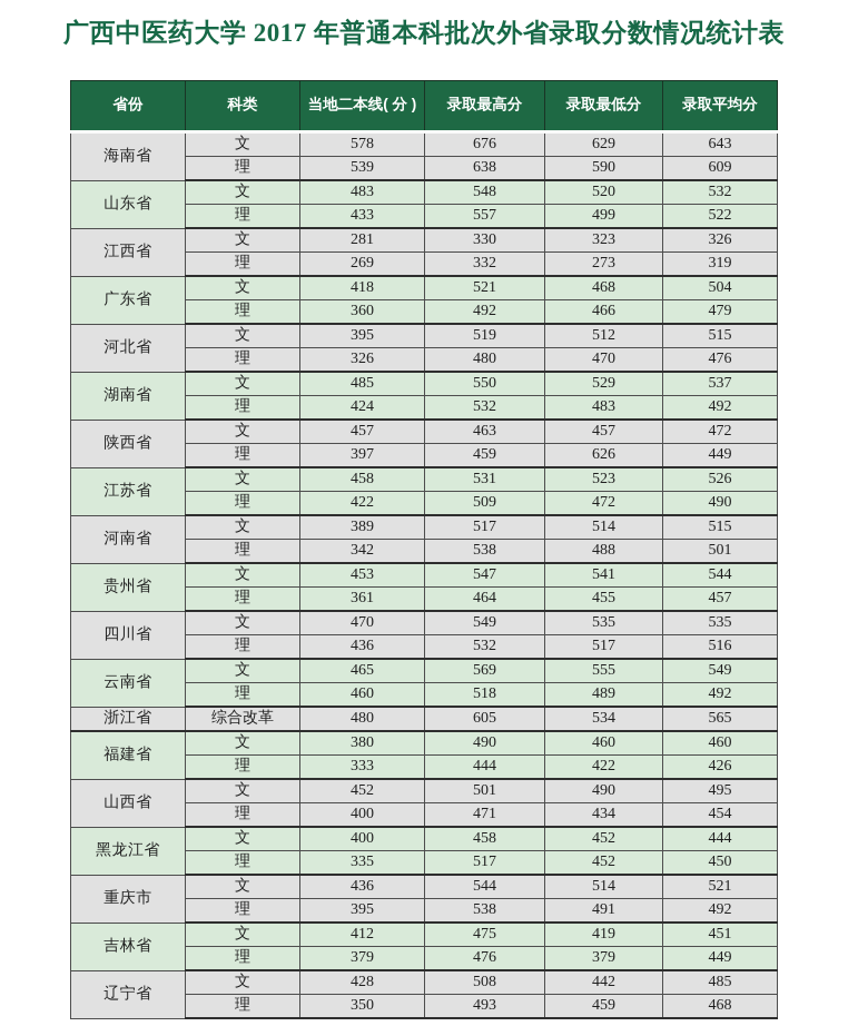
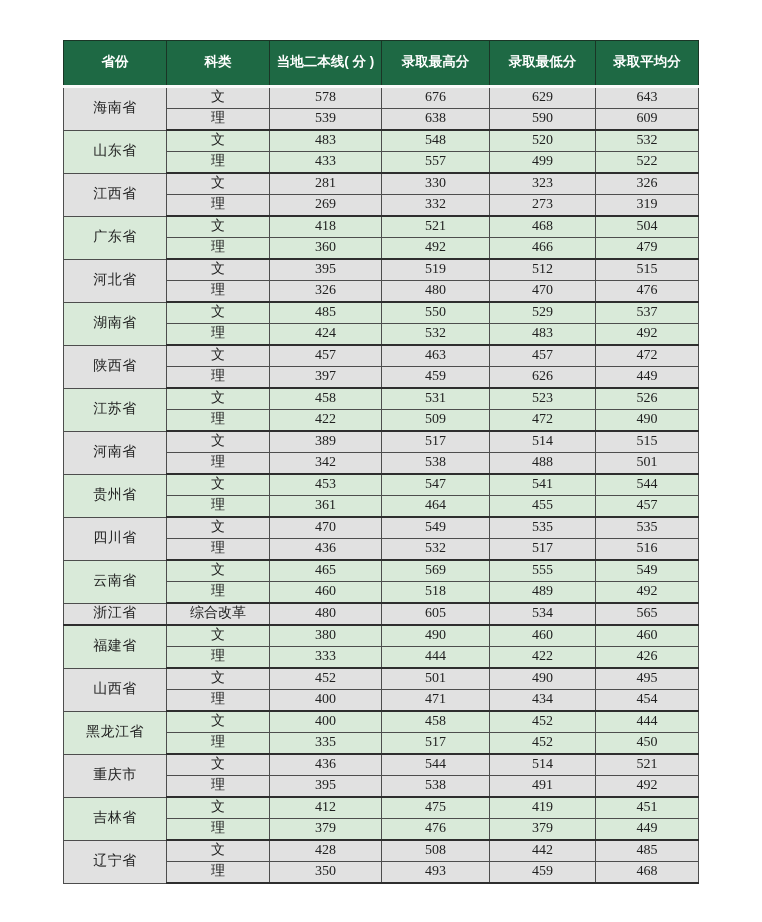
- 广西中医药大学 2017 年普通本科批次外省录取分数情况统计表
  省份	科类	当地二本线( 分 )	录取最高分	录取最低分	录取平均分
  海南省	文	578	676	629	643
  理	539	638	590	609
  山东省	文	483	548	520	532
  理	433	557	499	522
  江西省	文	281	330	323	326
  理	269	332	273	319
  广东省	文	418	521	468	504
  理	360	492	466	479
  河北省	文	395	519	512	515
  理	326	480	470	476
  湖南省	文	485	550	529	537
  理	424	532	483	492
  陕西省	文	457	463	457	472
  理	397	459	626	449
  江苏省	文	458	531	523	526
  理	422	509	472	490
  河南省	文	389	517	514	515
  理	342	538	488	501
  贵州省	文	453	547	541	544
  理	361	464	455	457
  四川省	文	470	549	535	535
  理	436	532	517	516
  云南省	文	465	569	555	549
  理	460	518	489	492
  浙江省	综合改革	480	605	534	565
  福建省	文	380	490	460	460
  理	333	444	422	426
  山西省	文	452	501	490	495
  理	400	471	434	454
  黑龙江省	文	400	458	452	444
  理	335	517	452	450
  重庆市	文	436	544	514	521
  理	395	538	491	492
  吉林省	文	412	475	419	451
  理	379	476	379	449
  辽宁省	文	428	508	442	485
  理	350	493	459	468
